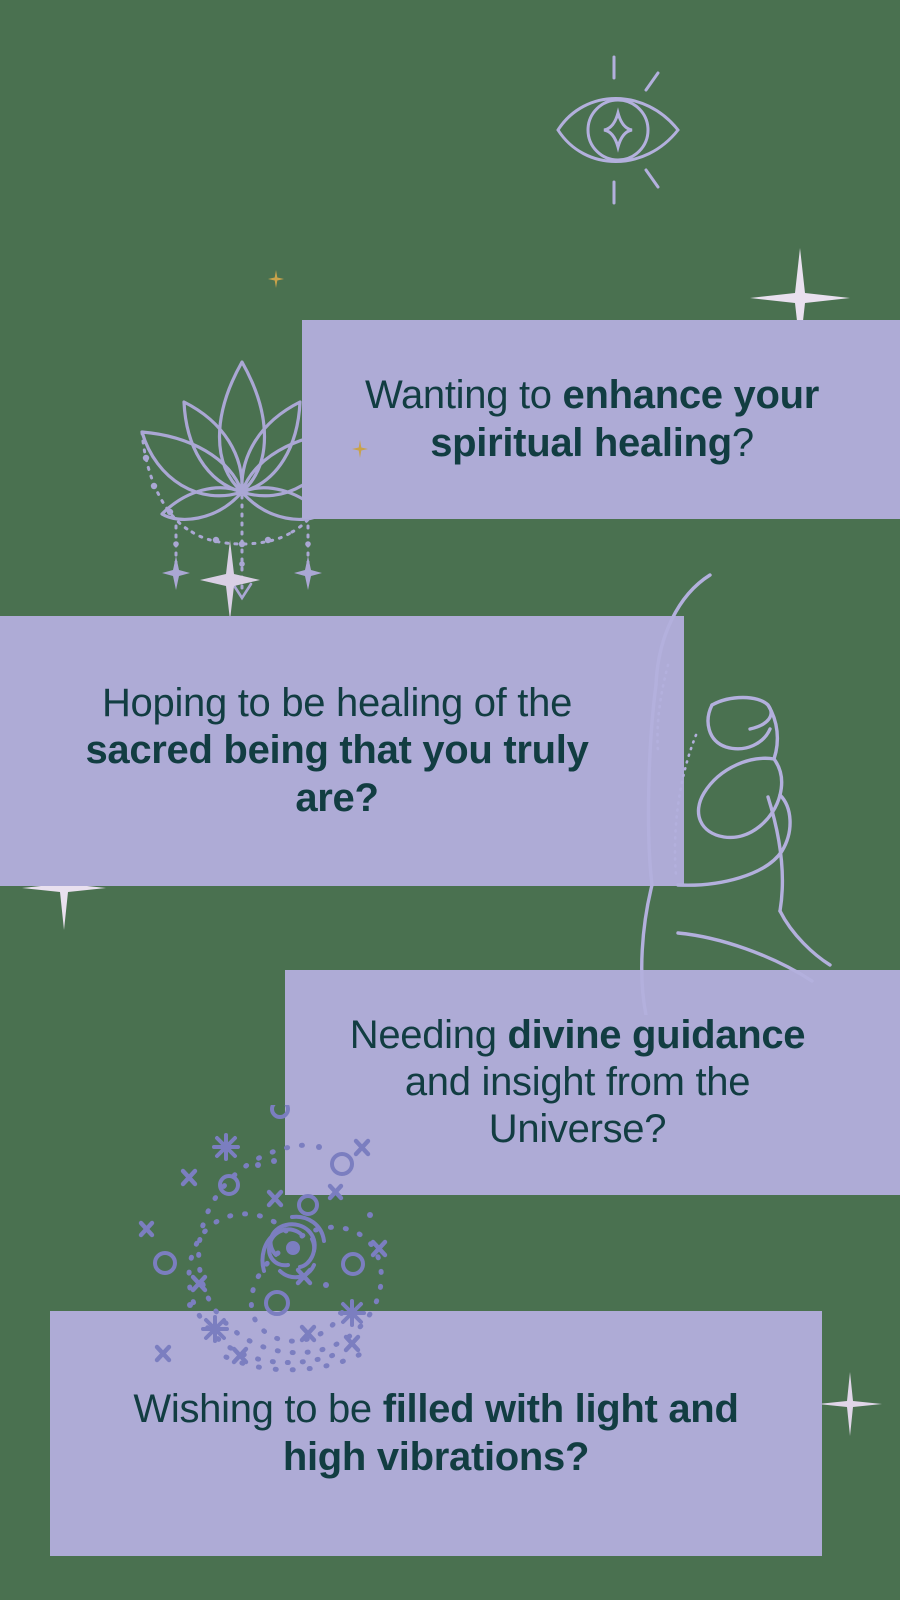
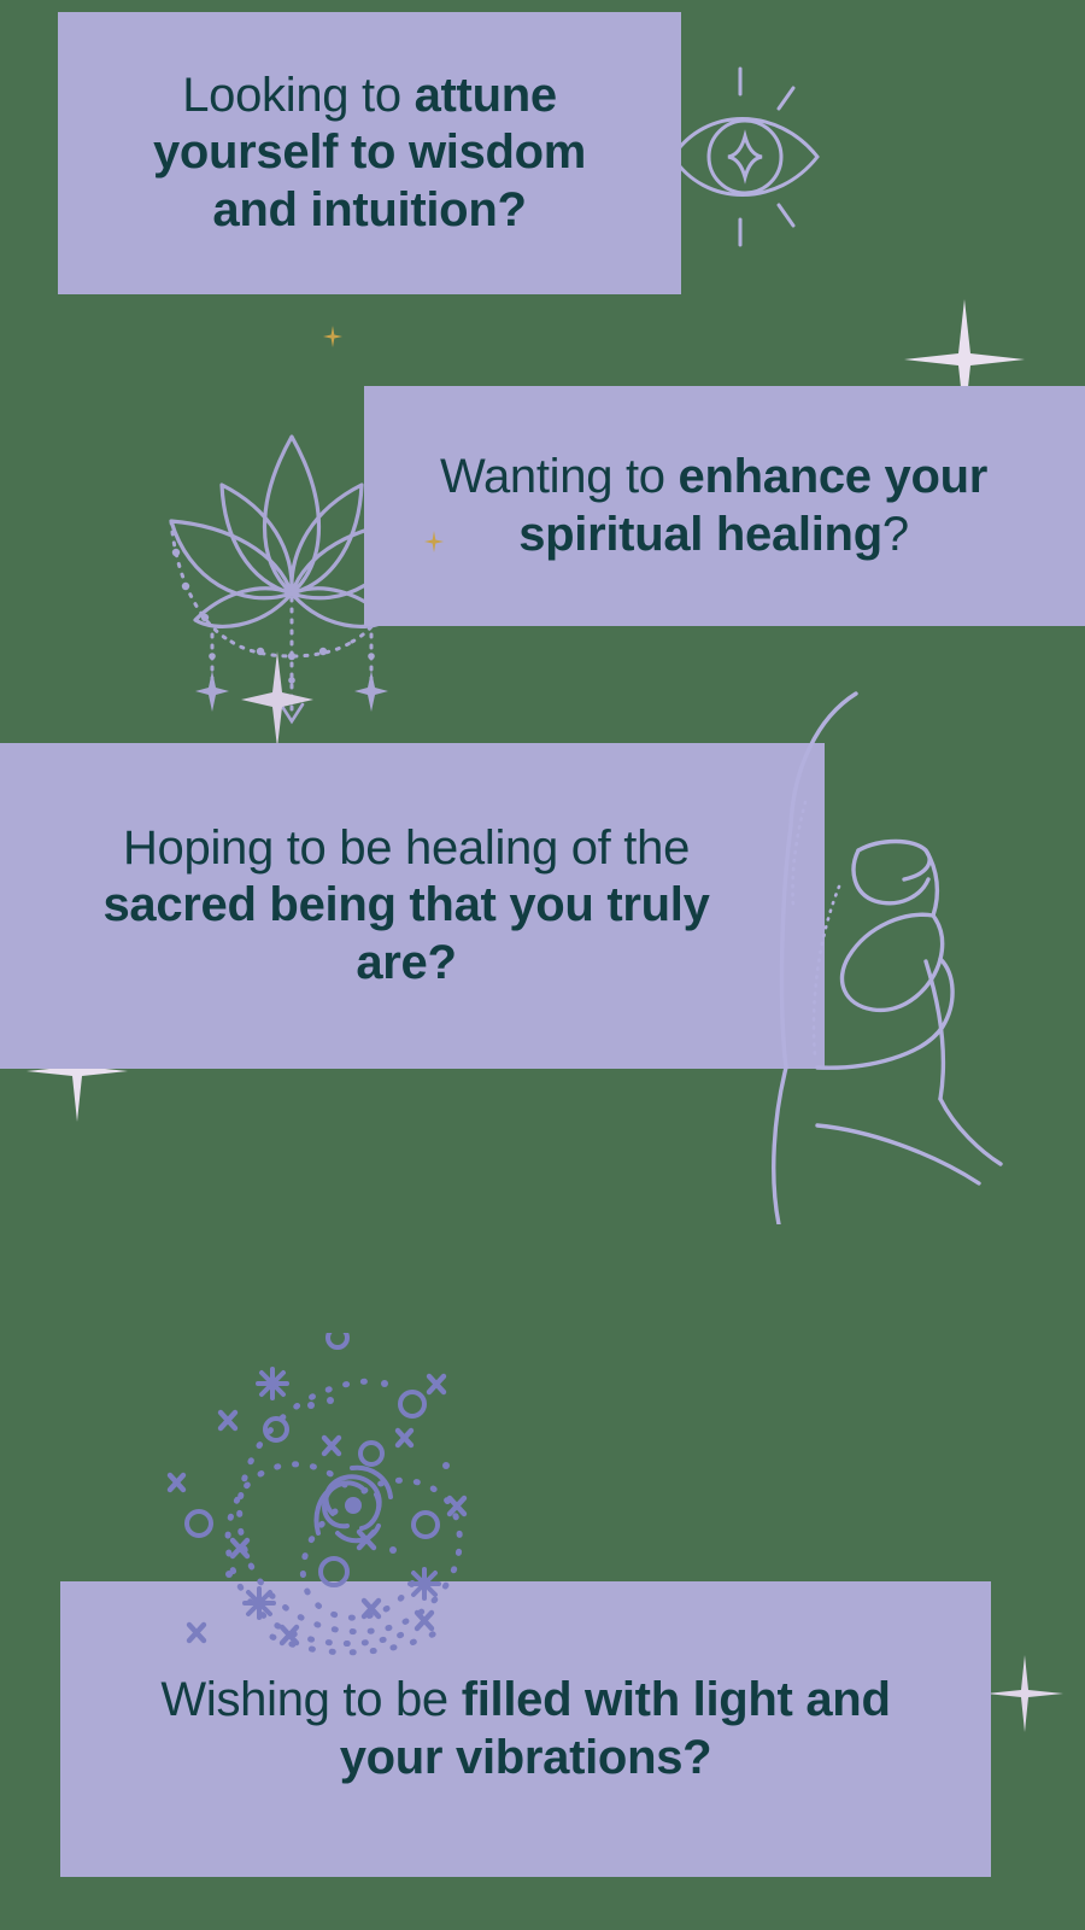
+ Looking to attune yourself to wisdom and intuition?
  Wanting to enhance your spiritual healing?
  Hoping to be healing of the sacred being that you truly are?
- Needing divine guidance and insight from the Universe?
- Wishing to be filled with light and high vibrations?
+ Wishing to be filled with light and your vibrations?
